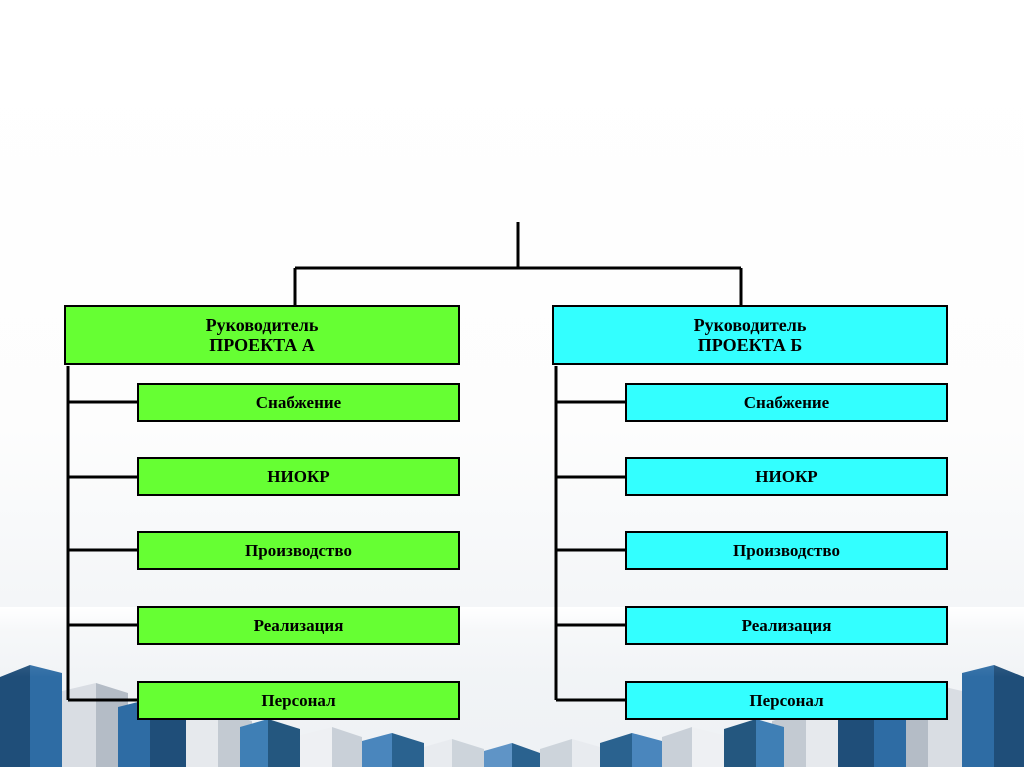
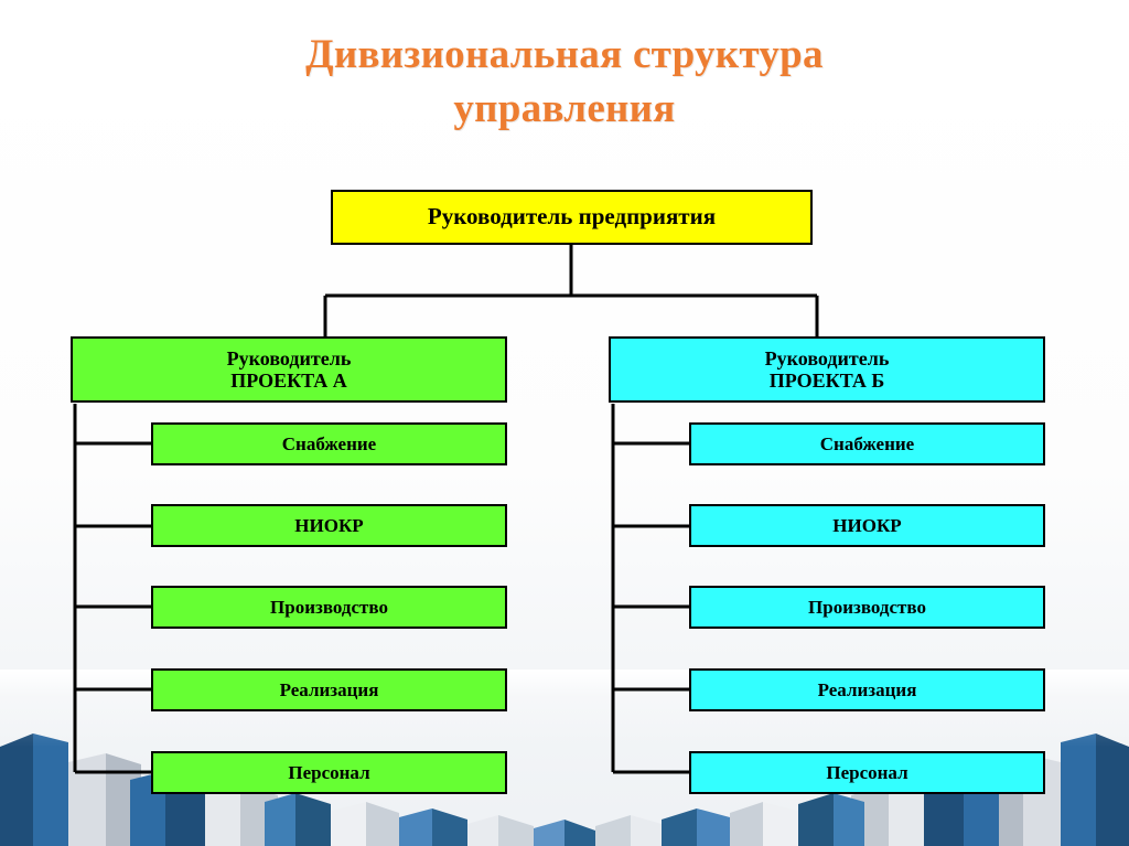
+ Дивизиональная структура
+ управления
+ Руководитель предприятия
  Руководитель
  ПРОЕКТА А
  Снабжение
  НИОКР
  Производство
  Реализация
  Персонал
  Руководитель
  ПРОЕКТА Б
  Снабжение
  НИОКР
  Производство
  Реализация
  Персонал
